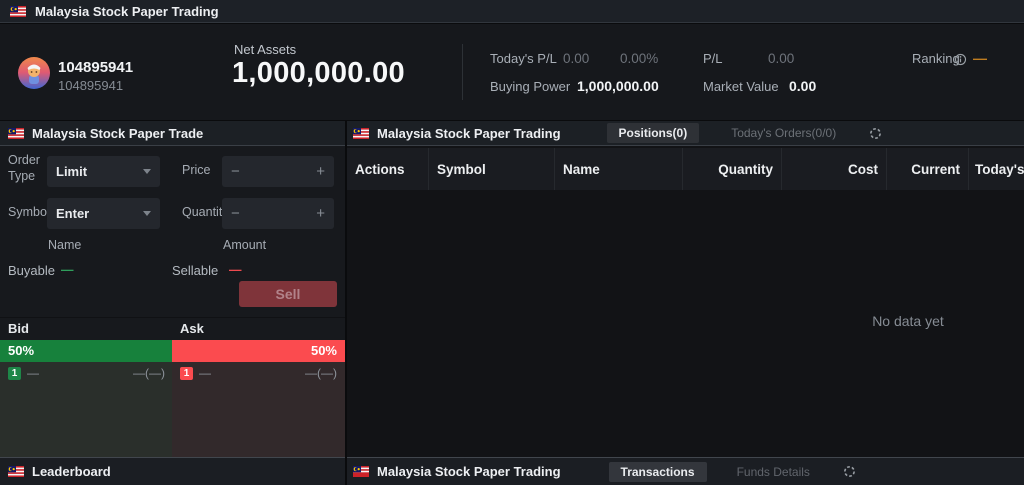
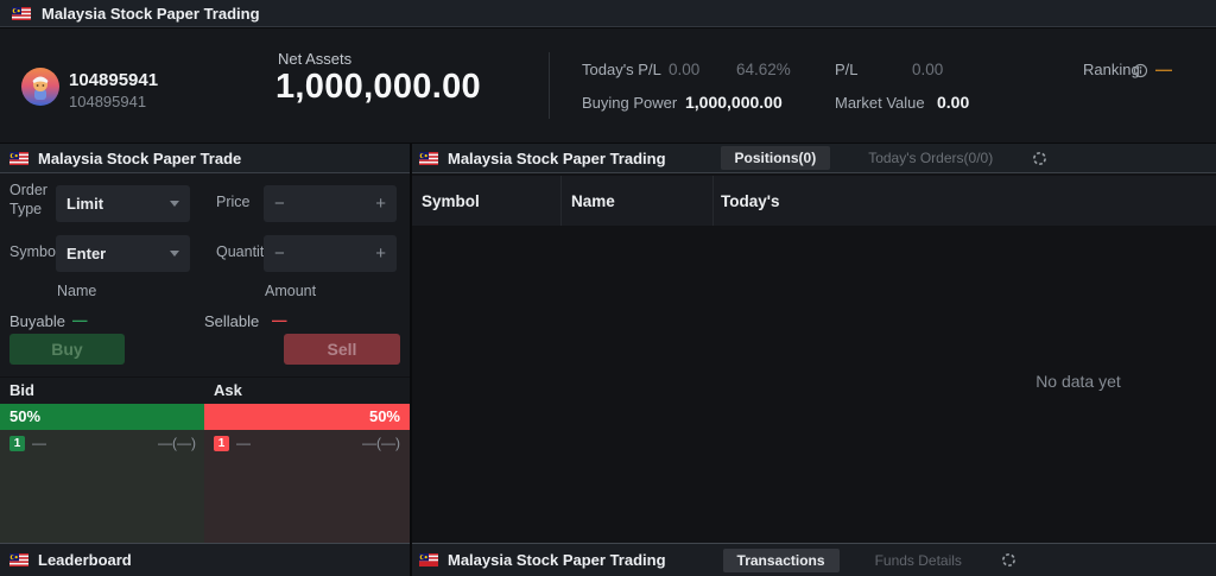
  Malaysia Stock Paper Trading
  104895941
  104895941
  Net Assets
  1,000,000.00
  Today's P/L
  0.00
- 0.00%
+ 64.62%
  Buying Power
  1,000,000.00
  P/L
  0.00
  Market Value
  0.00
  Rankin
  —
  Malaysia Stock Paper Trade
  Order Type
  Limit
  Price
  −
  +
  Symbo
  Enter
  Quantit
  −
  +
  Name
  Amount
  Buyable
  —
  Sellable
  —
+ Buy
  Sell
  Bid
  Ask
  50%
  50%
  1
  —
  —(—)
  1
  —
  —(—)
  Malaysia Stock Paper Trading
  Positions(0)
  Today's Orders(0/0)
- Actions
  Symbol
  Name
- Quantity
- Cost
- Current
  Today's
  No data yet
  Leaderboard
  Malaysia Stock Paper Trading
  Transactions
  Funds Details
